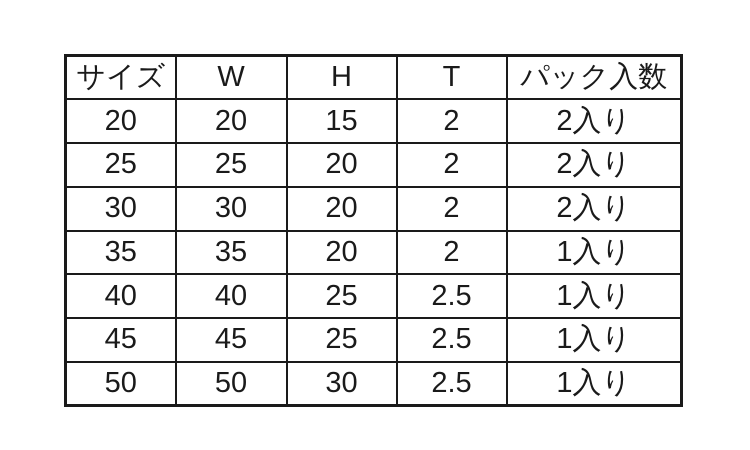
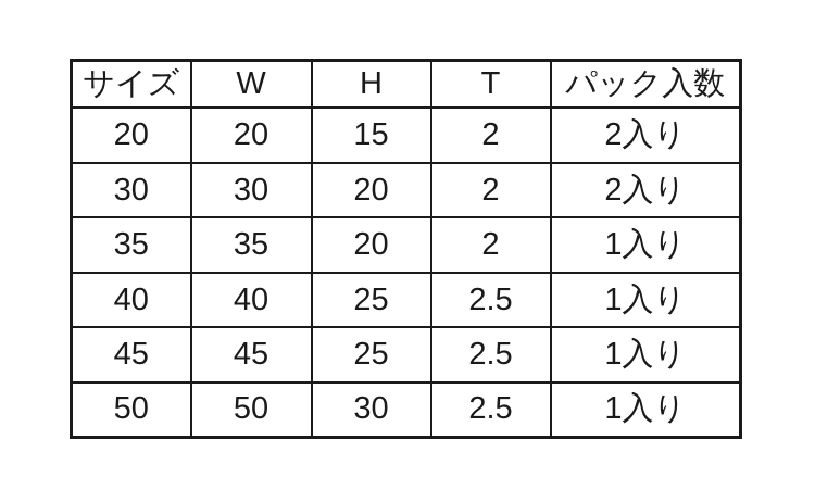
  サイズ	W	H	T	パック入数
  20	20	15	2	2入り
- 25	25	20	2	2入り
  30	30	20	2	2入り
  35	35	20	2	1入り
  40	40	25	2.5	1入り
  45	45	25	2.5	1入り
  50	50	30	2.5	1入り
